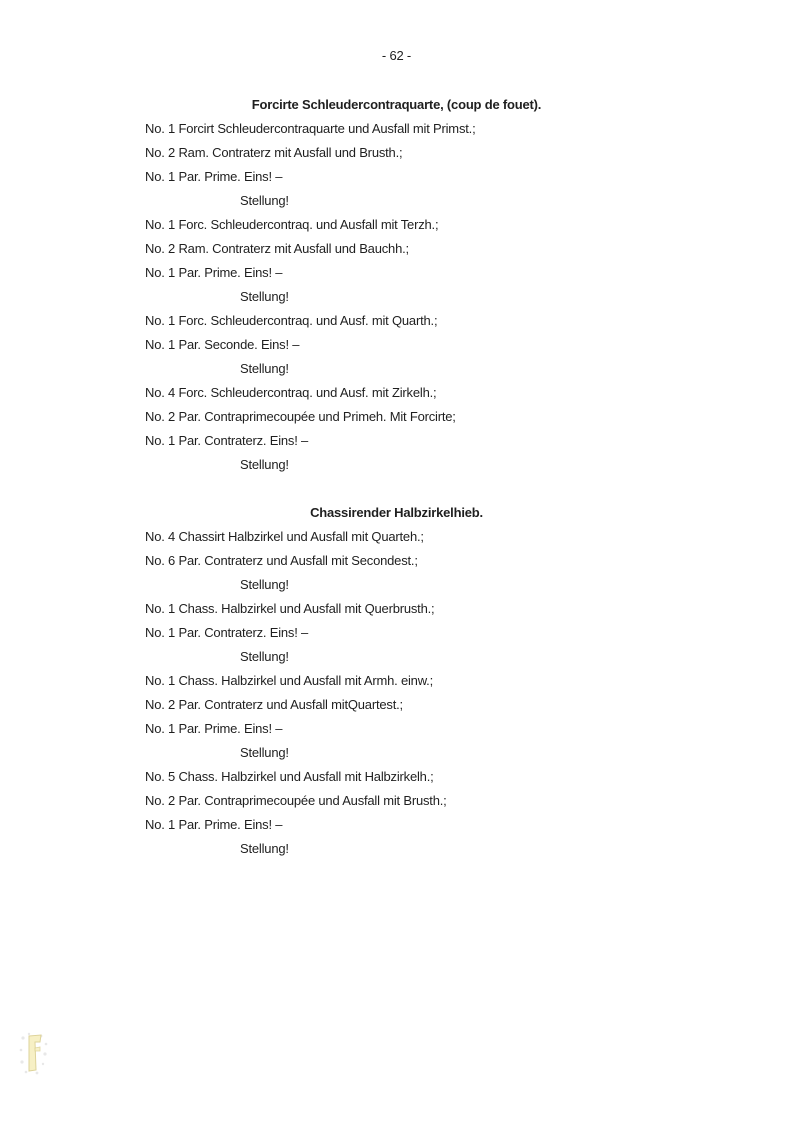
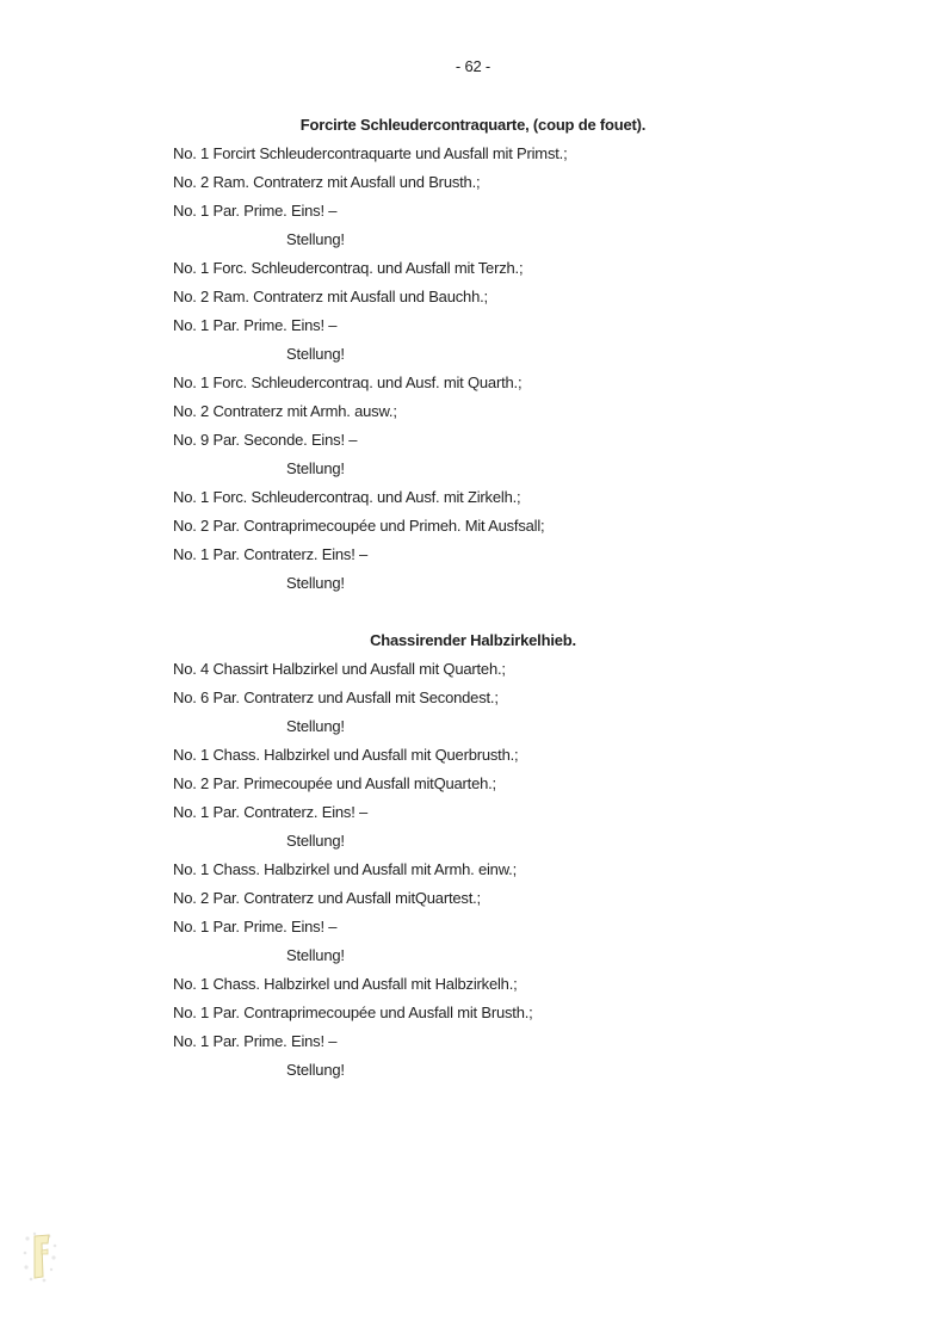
  - 62 -
  Forcirte Schleudercontraquarte, (coup de fouet).
  No. 1 Forcirt Schleudercontraquarte und Ausfall mit Primst.;
  No. 2 Ram. Contraterz mit Ausfall und Brusth.;
  No. 1 Par. Prime. Eins! –
  Stellung!
  No. 1 Forc. Schleudercontraq. und Ausfall mit Terzh.;
  No. 2 Ram. Contraterz mit Ausfall und Bauchh.;
  No. 1 Par. Prime. Eins! –
  Stellung!
  No. 1 Forc. Schleudercontraq. und Ausf. mit Quarth.;
+ No. 2 Contraterz mit Armh. ausw.;
- No. 1 Par. Seconde. Eins! –
+ No. 9 Par. Seconde. Eins! –
  Stellung!
- No. 4 Forc. Schleudercontraq. und Ausf. mit Zirkelh.;
+ No. 1 Forc. Schleudercontraq. und Ausf. mit Zirkelh.;
- No. 2 Par. Contraprimecoupée und Primeh. Mit Forcirte;
+ No. 2 Par. Contraprimecoupée und Primeh. Mit Ausfsall;
  No. 1 Par. Contraterz. Eins! –
  Stellung!
  Chassirender Halbzirkelhieb.
  No. 4 Chassirt Halbzirkel und Ausfall mit Quarteh.;
  No. 6 Par. Contraterz und Ausfall mit Secondest.;
  Stellung!
  No. 1 Chass. Halbzirkel und Ausfall mit Querbrusth.;
+ No. 2 Par. Primecoupée und Ausfall mitQuarteh.;
  No. 1 Par. Contraterz. Eins! –
  Stellung!
  No. 1 Chass. Halbzirkel und Ausfall mit Armh. einw.;
  No. 2 Par. Contraterz und Ausfall mitQuartest.;
  No. 1 Par. Prime. Eins! –
  Stellung!
- No. 5 Chass. Halbzirkel und Ausfall mit Halbzirkelh.;
+ No. 1 Chass. Halbzirkel und Ausfall mit Halbzirkelh.;
- No. 2 Par. Contraprimecoupée und Ausfall mit Brusth.;
+ No. 1 Par. Contraprimecoupée und Ausfall mit Brusth.;
  No. 1 Par. Prime. Eins! –
  Stellung!
